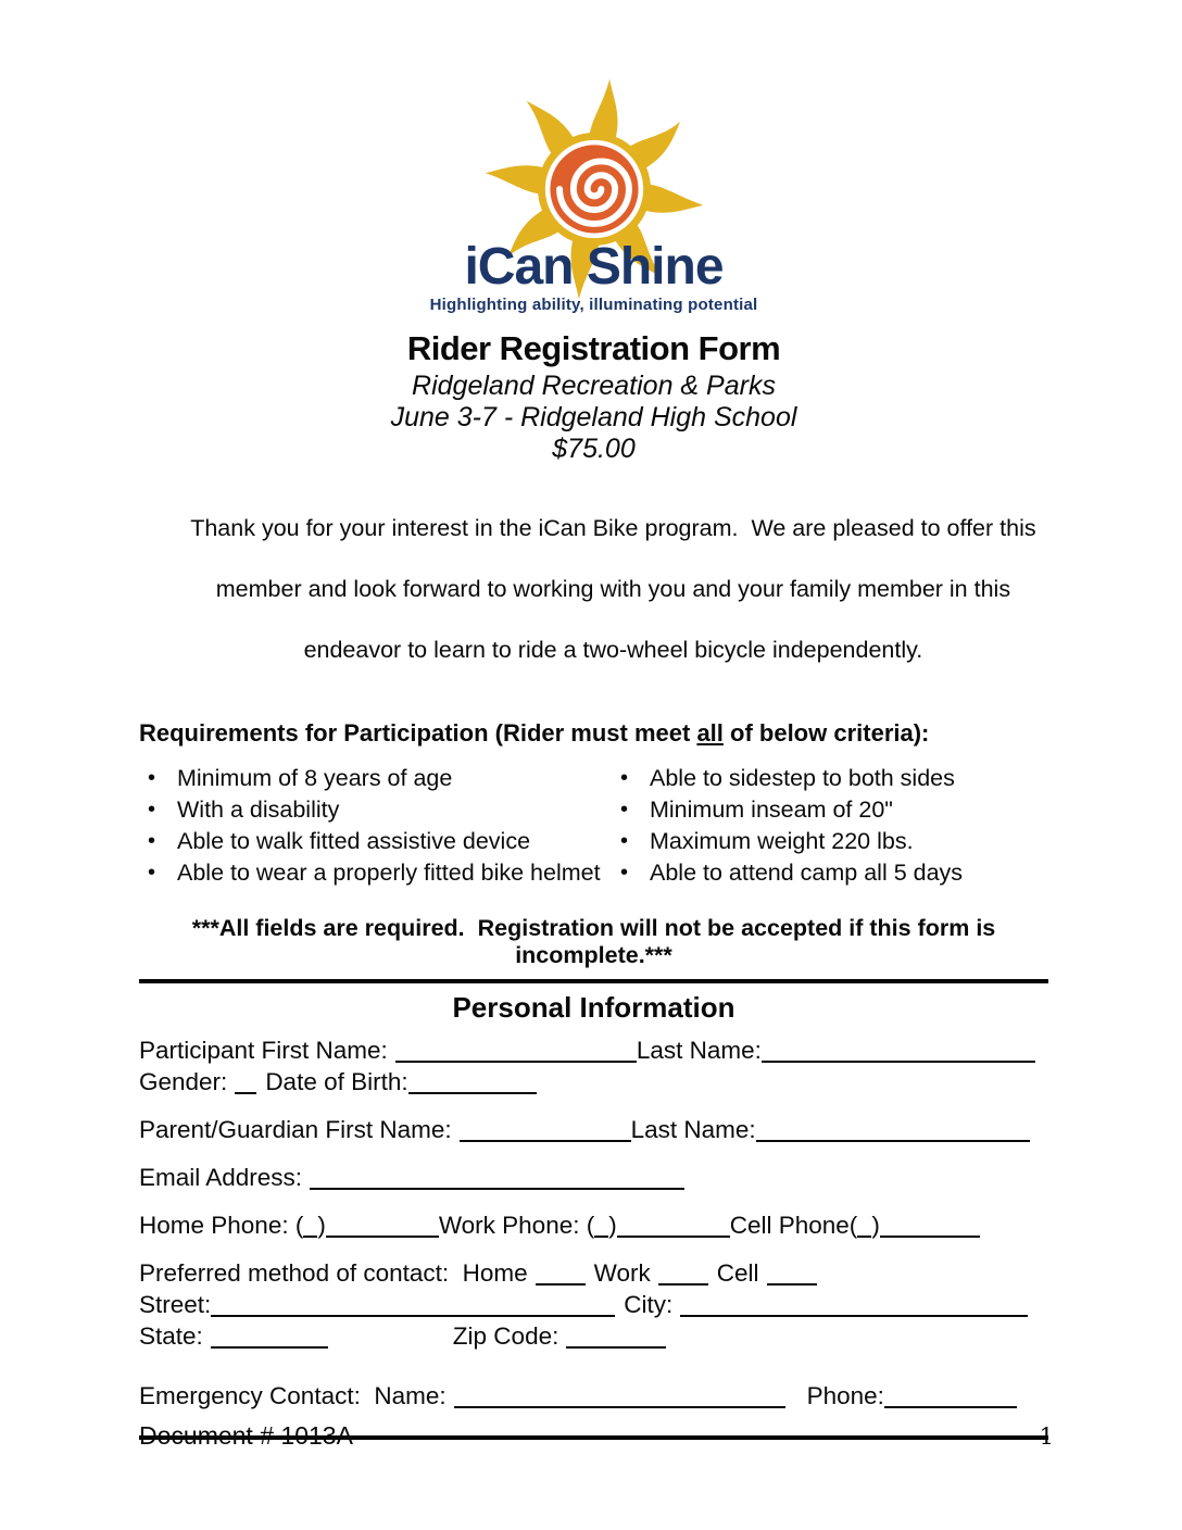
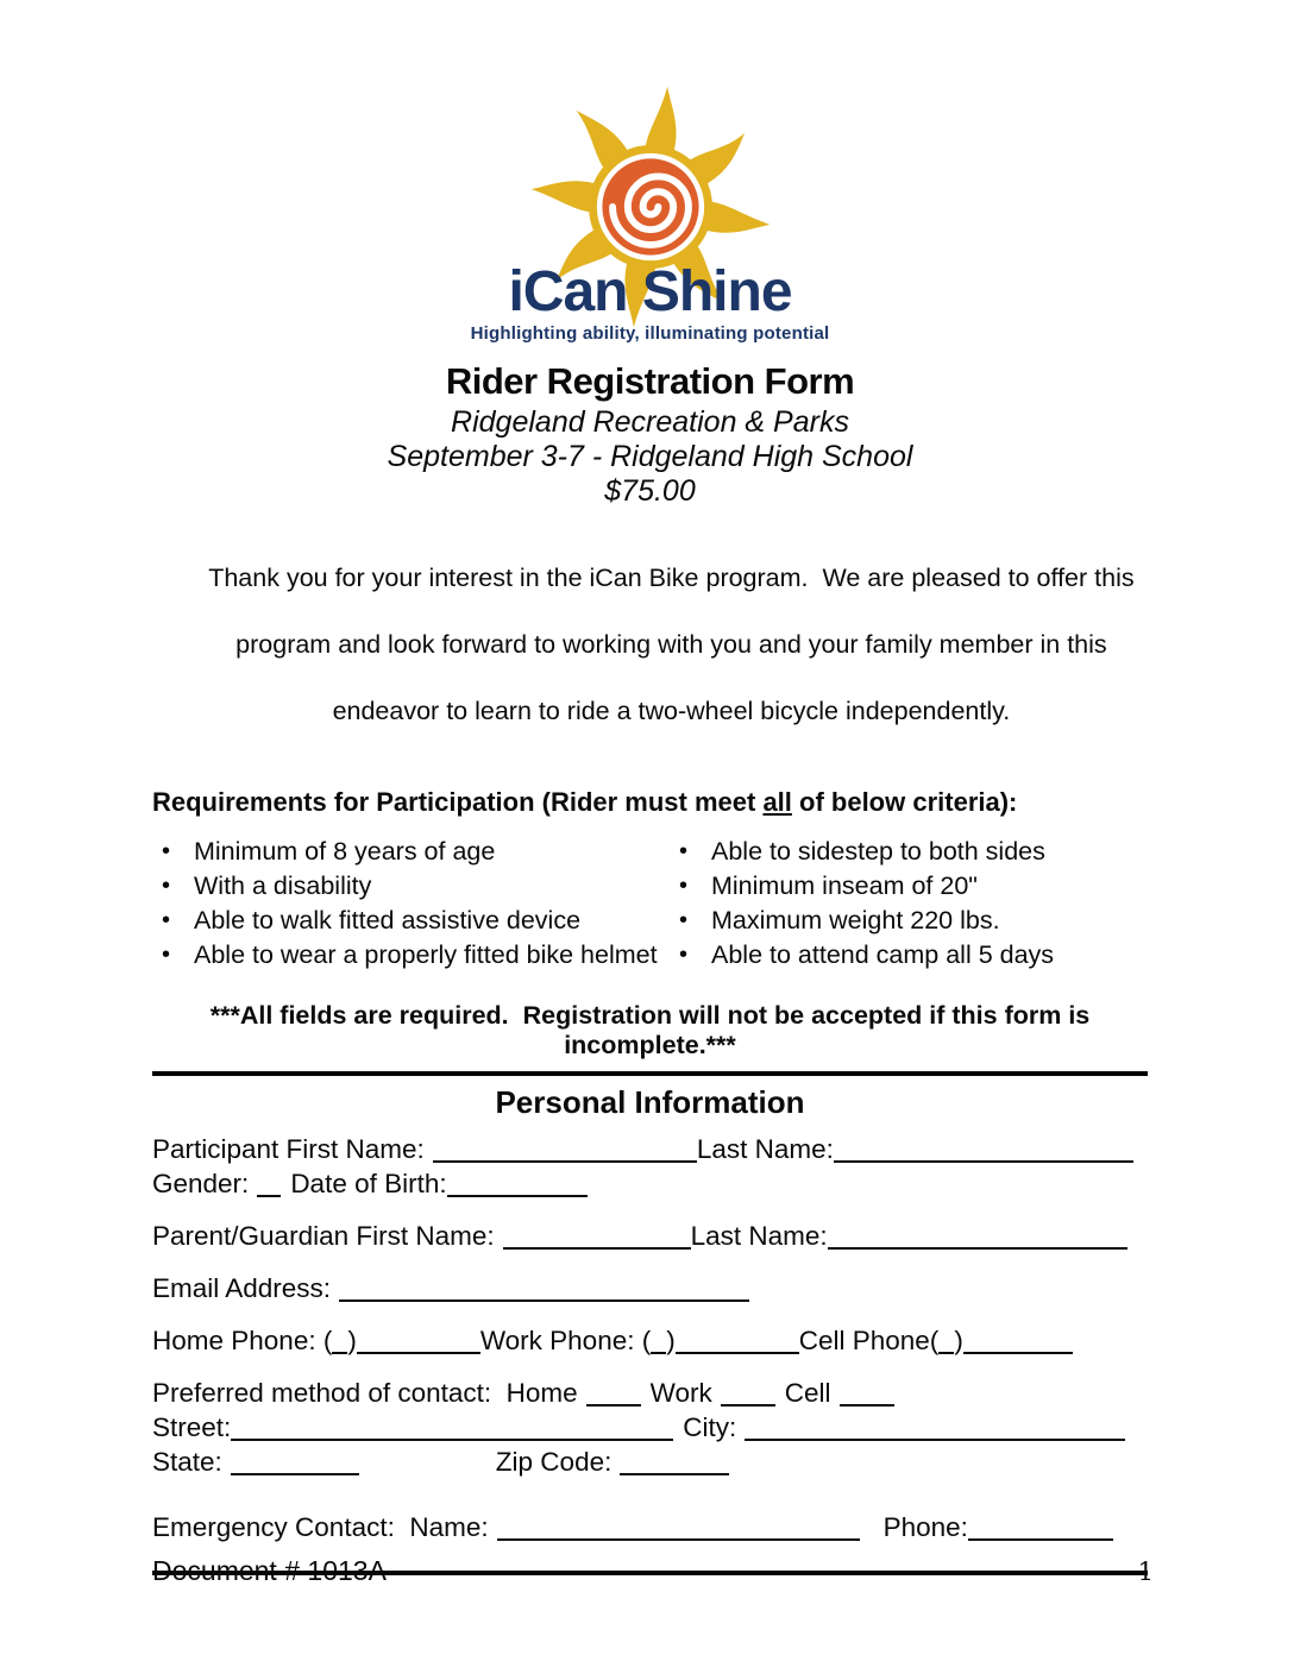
  iCan Shine
  Highlighting ability, illuminating potential
  Rider Registration Form
  Ridgeland Recreation & Parks
- June 3-7 - Ridgeland High School
+ September 3-7 - Ridgeland High School
  $75.00
  Thank you for your interest in the iCan Bike program. We are pleased to offer this
- member and look forward to working with you and your family member in this
+ program and look forward to working with you and your family member in this
  endeavor to learn to ride a two-wheel bicycle independently.
  Requirements for Participation (Rider must meet all of below criteria):
  Minimum of 8 years of age
  With a disability
  Able to walk fitted assistive device
  Able to wear a properly fitted bike helmet
  Able to sidestep to both sides
  Minimum inseam of 20"
  Maximum weight 220 lbs.
  Able to attend camp all 5 days
  ***All fields are required. Registration will not be accepted if this form is incomplete.***
  Personal Information
  Participant First Name: Last Name:
  Gender: Date of Birth:
  Parent/Guardian First Name: Last Name:
  Email Address:
  Home Phone: ( ) Work Phone: ( ) Cell Phone( )
  Preferred method of contact: Home Work Cell
  Street: City:
  State: Zip Code:
  Emergency Contact: Name: Phone:
  Document # 1013A
  1
